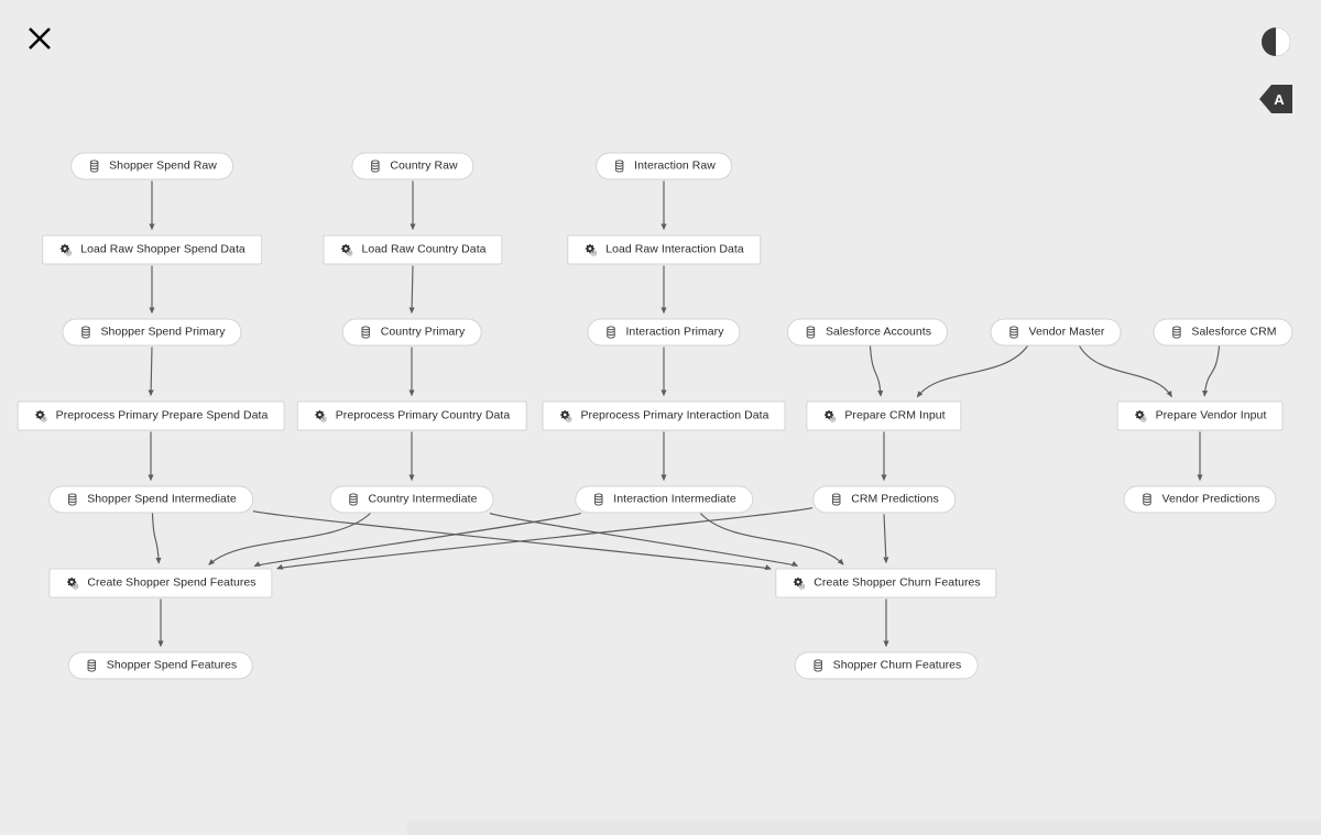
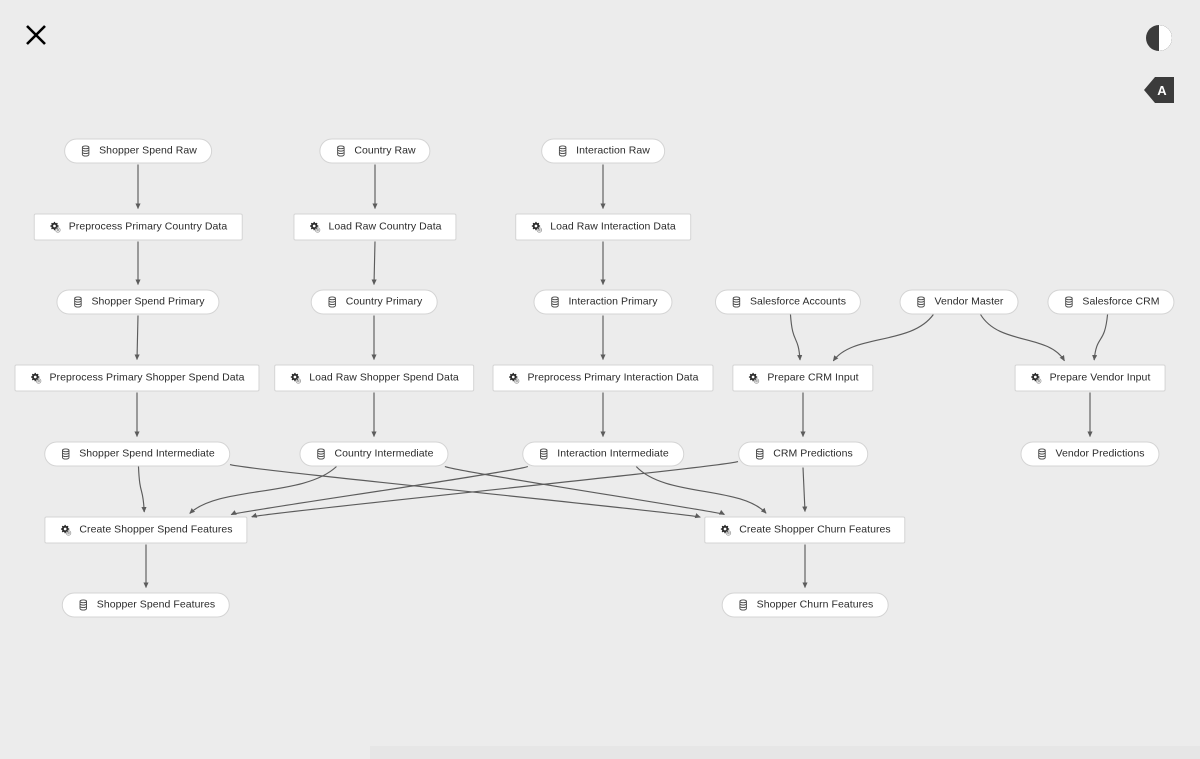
  Shopper Spend Raw
  Country Raw
  Interaction Raw
- Load Raw Shopper Spend Data
+ Preprocess Primary Country Data
  Load Raw Country Data
  Load Raw Interaction Data
  Shopper Spend Primary
  Country Primary
  Interaction Primary
  Salesforce Accounts
  Vendor Master
  Salesforce CRM
- Preprocess Primary Prepare Spend Data
+ Preprocess Primary Shopper Spend Data
- Preprocess Primary Country Data
+ Load Raw Shopper Spend Data
  Preprocess Primary Interaction Data
  Prepare CRM Input
  Prepare Vendor Input
  Shopper Spend Intermediate
  Country Intermediate
  Interaction Intermediate
  CRM Predictions
  Vendor Predictions
  Create Shopper Spend Features
  Create Shopper Churn Features
  Shopper Spend Features
  Shopper Churn Features
  A
